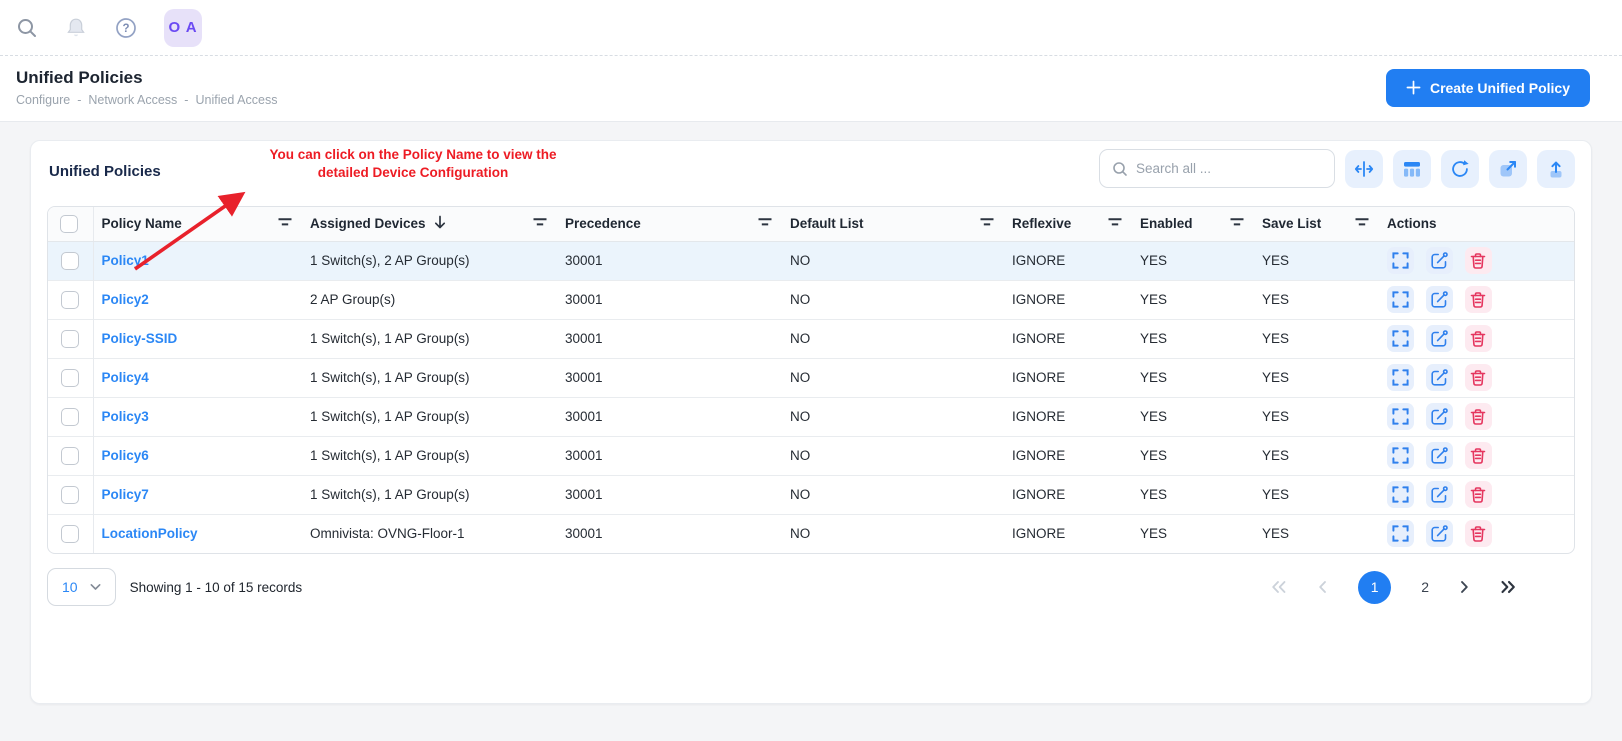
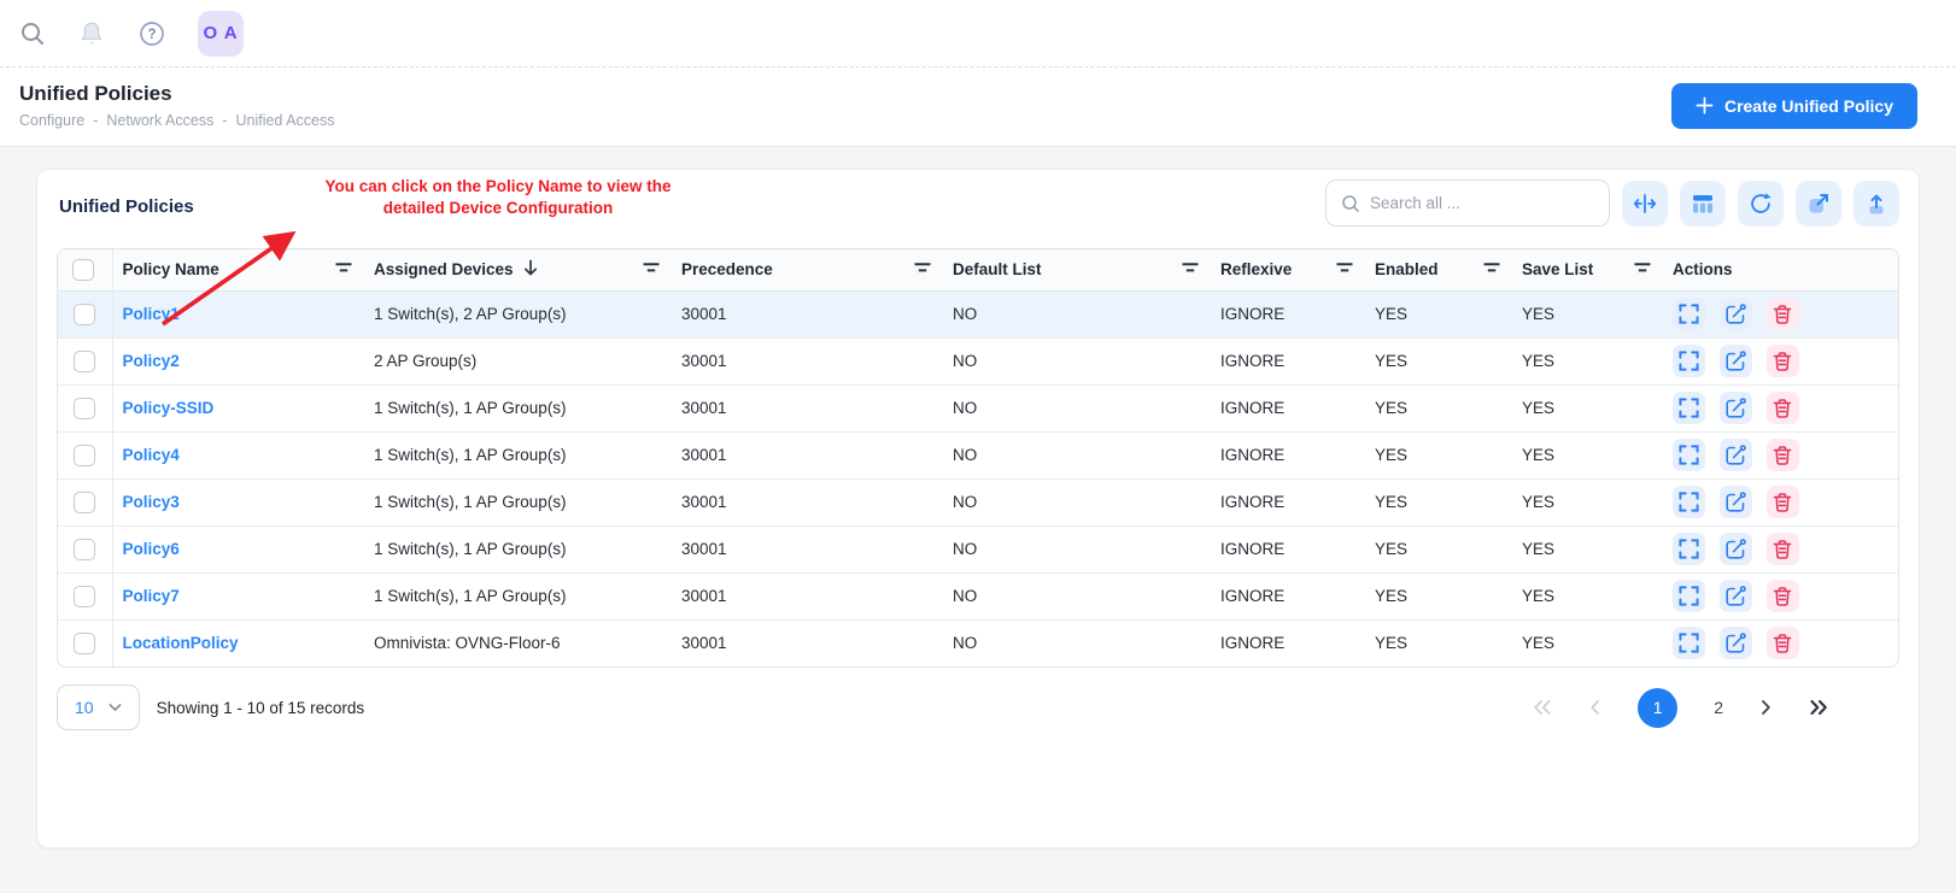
  ?
  O A
  Unified Policies
  Configure
  -
  Network Access
  -
  Unified Access
  Create Unified Policy
  You can click on the Policy Name to view the
  detailed Device Configuration
  Unified Policies
  Search all ...
  	Policy Name	Assigned Devices	Precedence	Default List	Reflexive	Enabled	Save List	Actions
  	Policy	1 Switch(s), 2 AP Group(s)	30001	NO	IGNORE	YES	YES
  	Policy2	2 AP Group(s)	30001	NO	IGNORE	YES	YES
  	Policy-SSID	1 Switch(s), 1 AP Group(s)	30001	NO	IGNORE	YES	YES
  	Policy4	1 Switch(s), 1 AP Group(s)	30001	NO	IGNORE	YES	YES
  	Policy3	1 Switch(s), 1 AP Group(s)	30001	NO	IGNORE	YES	YES
  	Policy6	1 Switch(s), 1 AP Group(s)	30001	NO	IGNORE	YES	YES
  	Policy7	1 Switch(s), 1 AP Group(s)	30001	NO	IGNORE	YES	YES
- 	LocationPolicy	Omnivista: OVNG-Floor-1	30001	NO	IGNORE	YES	YES
+ 	LocationPolicy	Omnivista: OVNG-Floor-6	30001	NO	IGNORE	YES	YES
  10
  Showing 1 - 10 of 15 records
  1
  2
